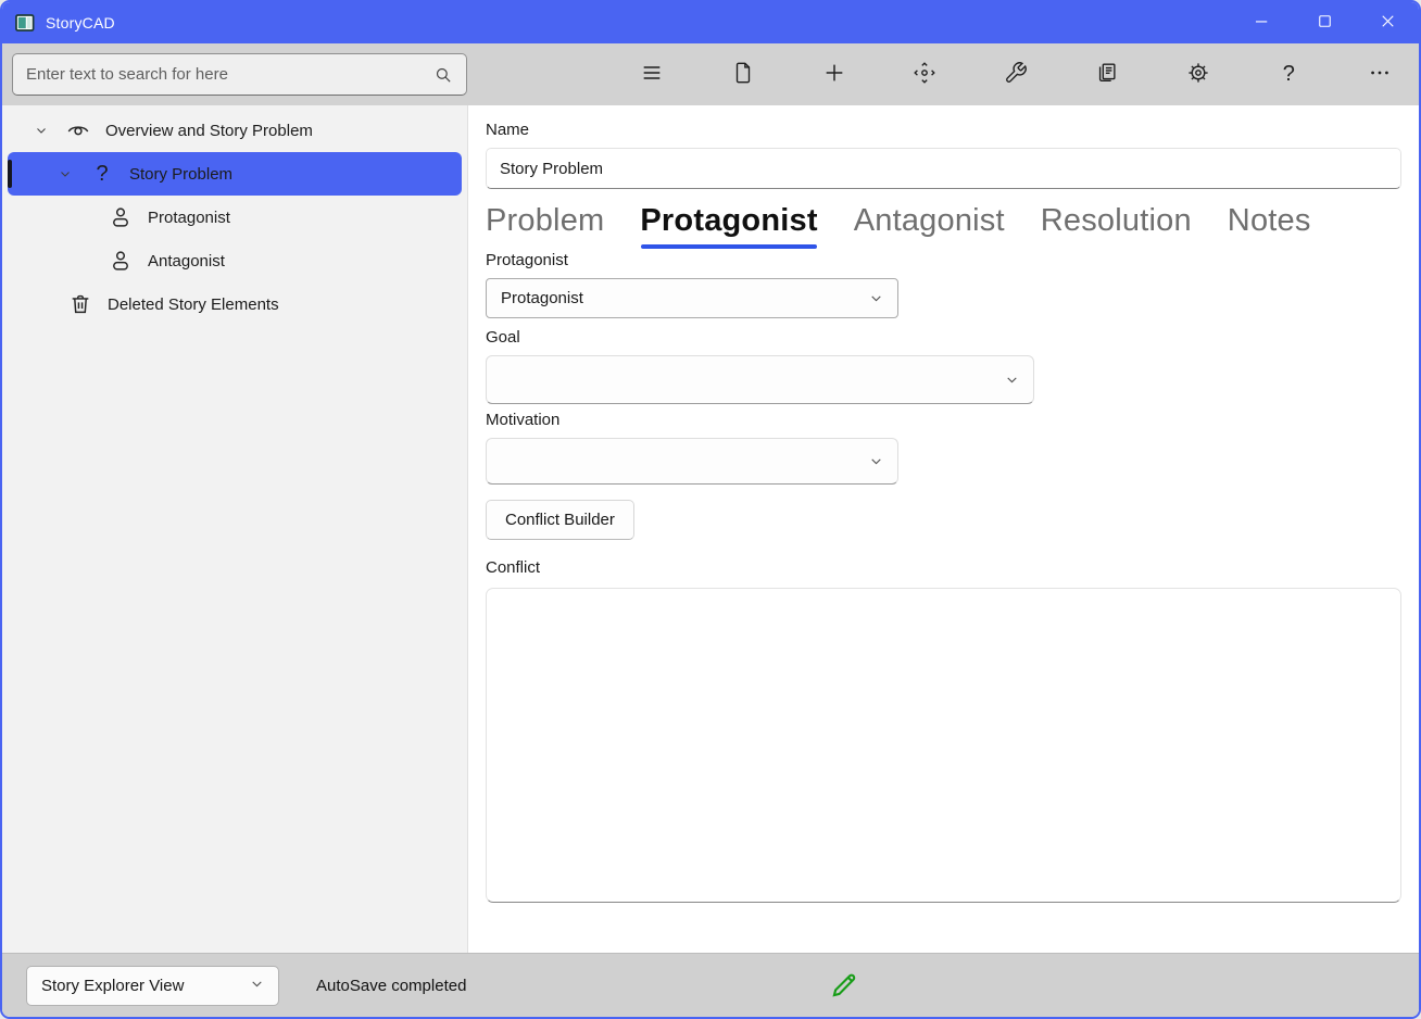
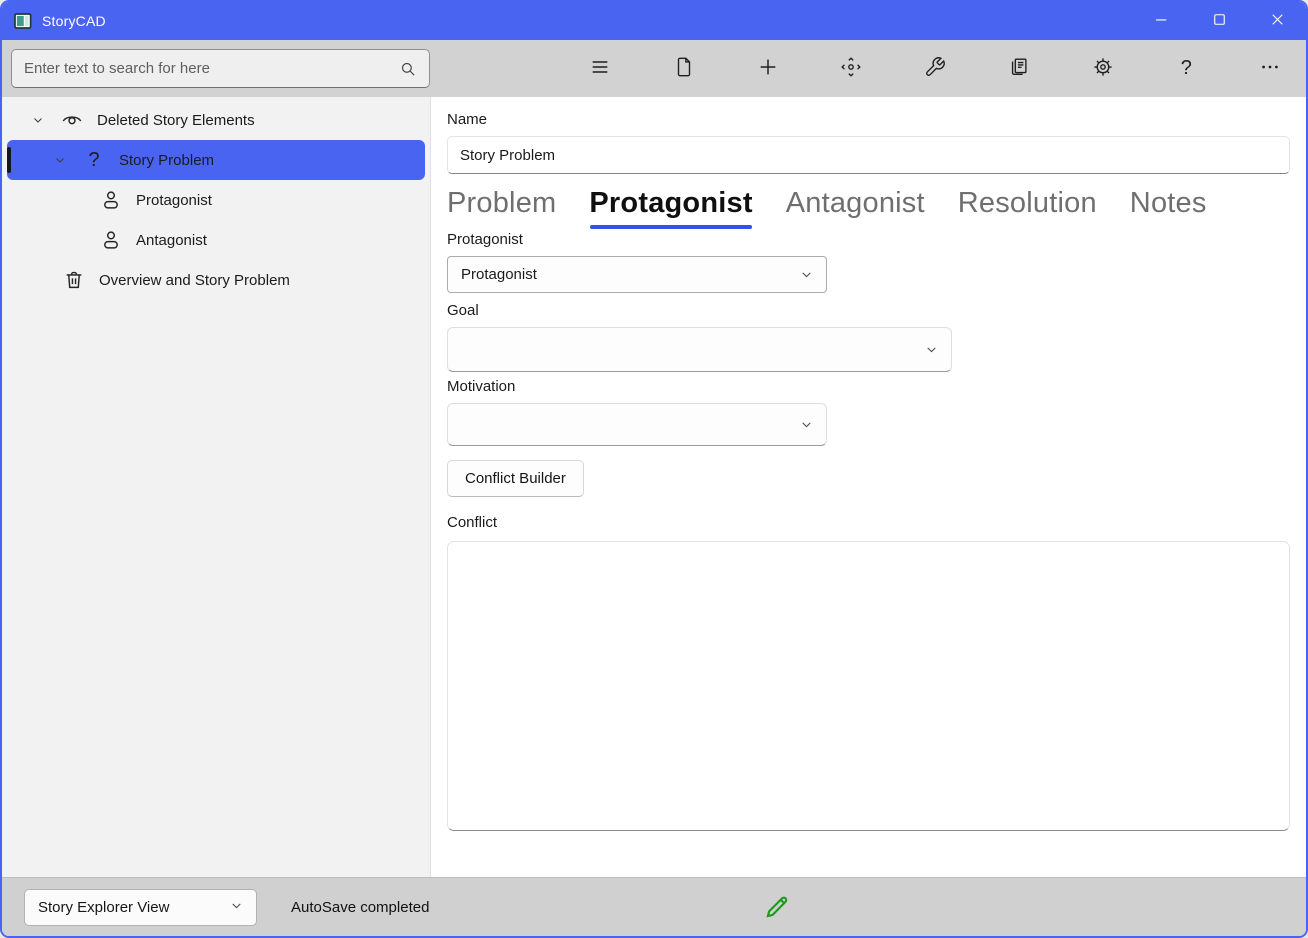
  StoryCAD
  Enter text to search for here
  ?
- Overview and Story Problem
+ Deleted Story Elements
  ?
  Story Problem
  Protagonist
  Antagonist
- Deleted Story Elements
+ Overview and Story Problem
  Name
  Story Problem
  Problem
  Protagonist
  Antagonist
  Resolution
  Notes
  Protagonist
  Protagonist
  Goal
  Motivation
  Conflict Builder
  Conflict
  Story Explorer View
  AutoSave completed
